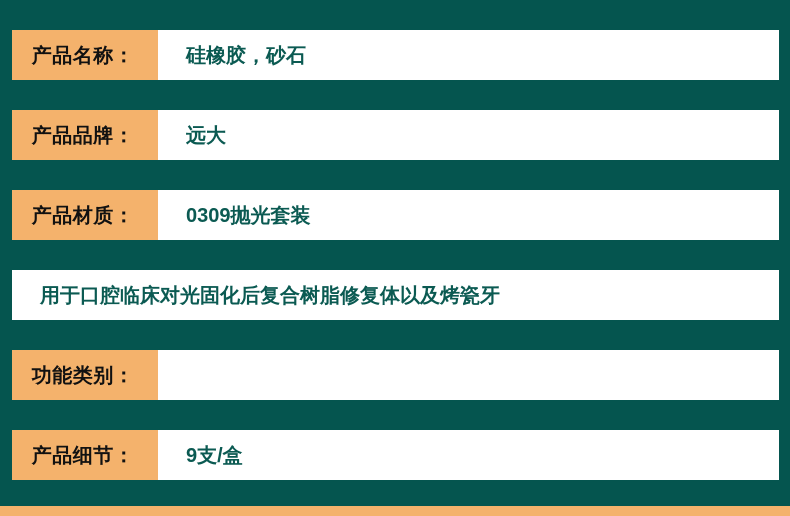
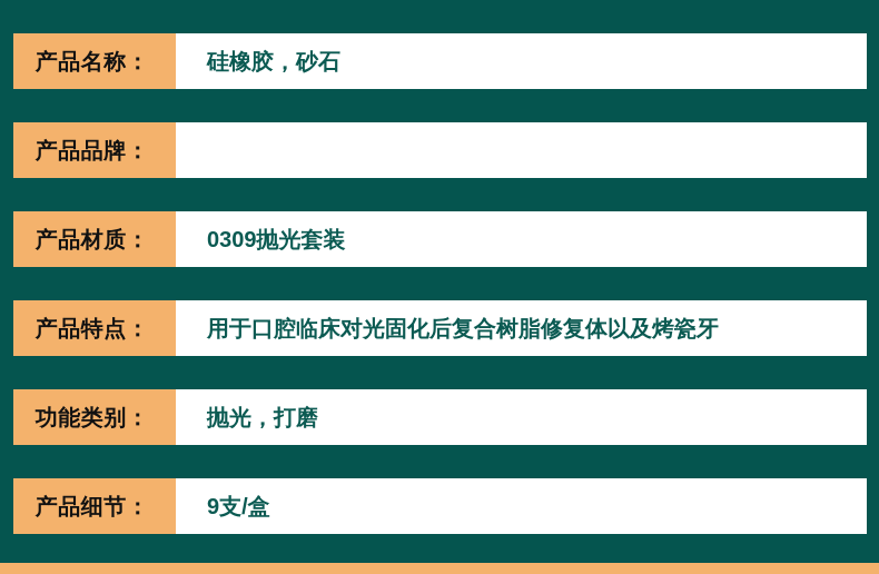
  产品名称：
  硅橡胶，砂石
  产品品牌：
- 远大
  产品材质：
  0309抛光套装
+ 产品特点：
  用于口腔临床对光固化后复合树脂修复体以及烤瓷牙
  功能类别：
+ 抛光，打磨
  产品细节：
  9支/盒
